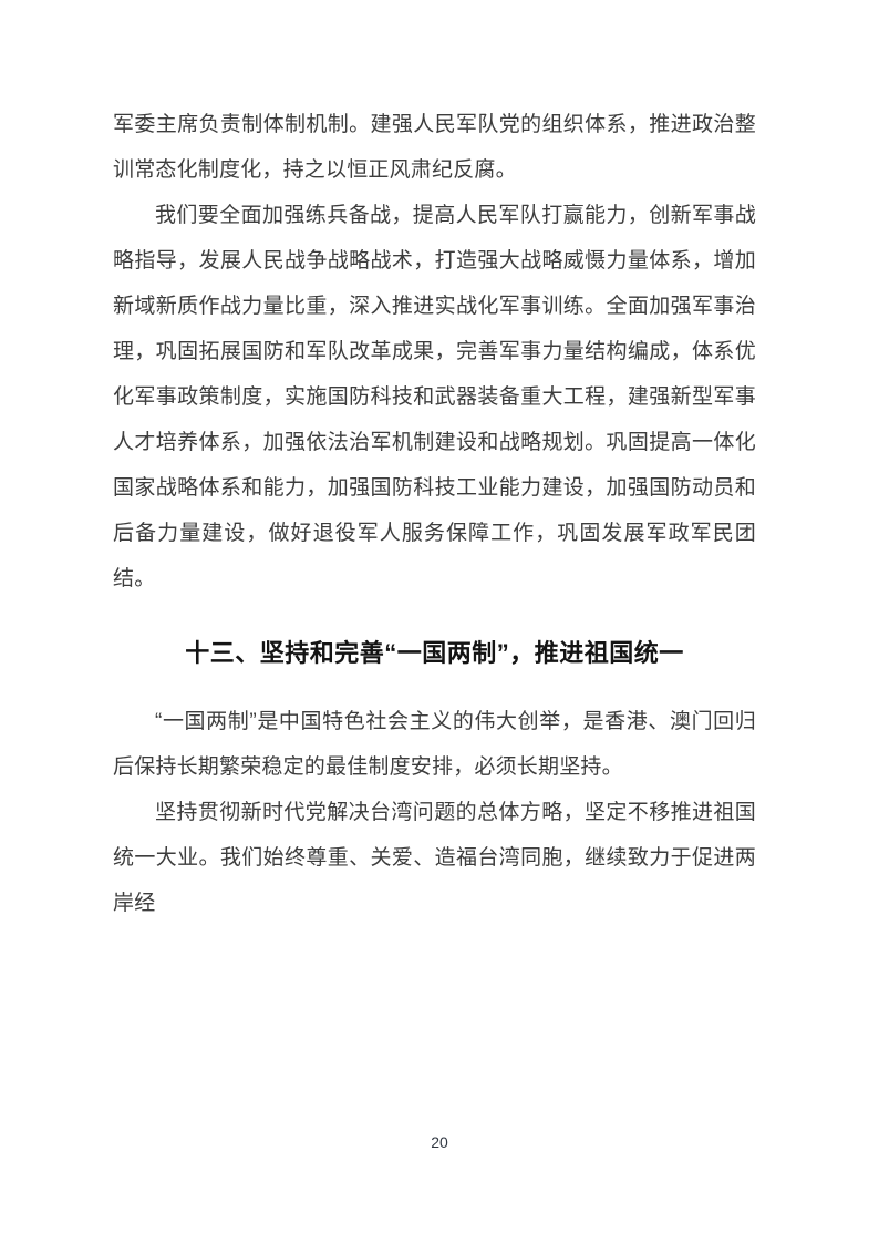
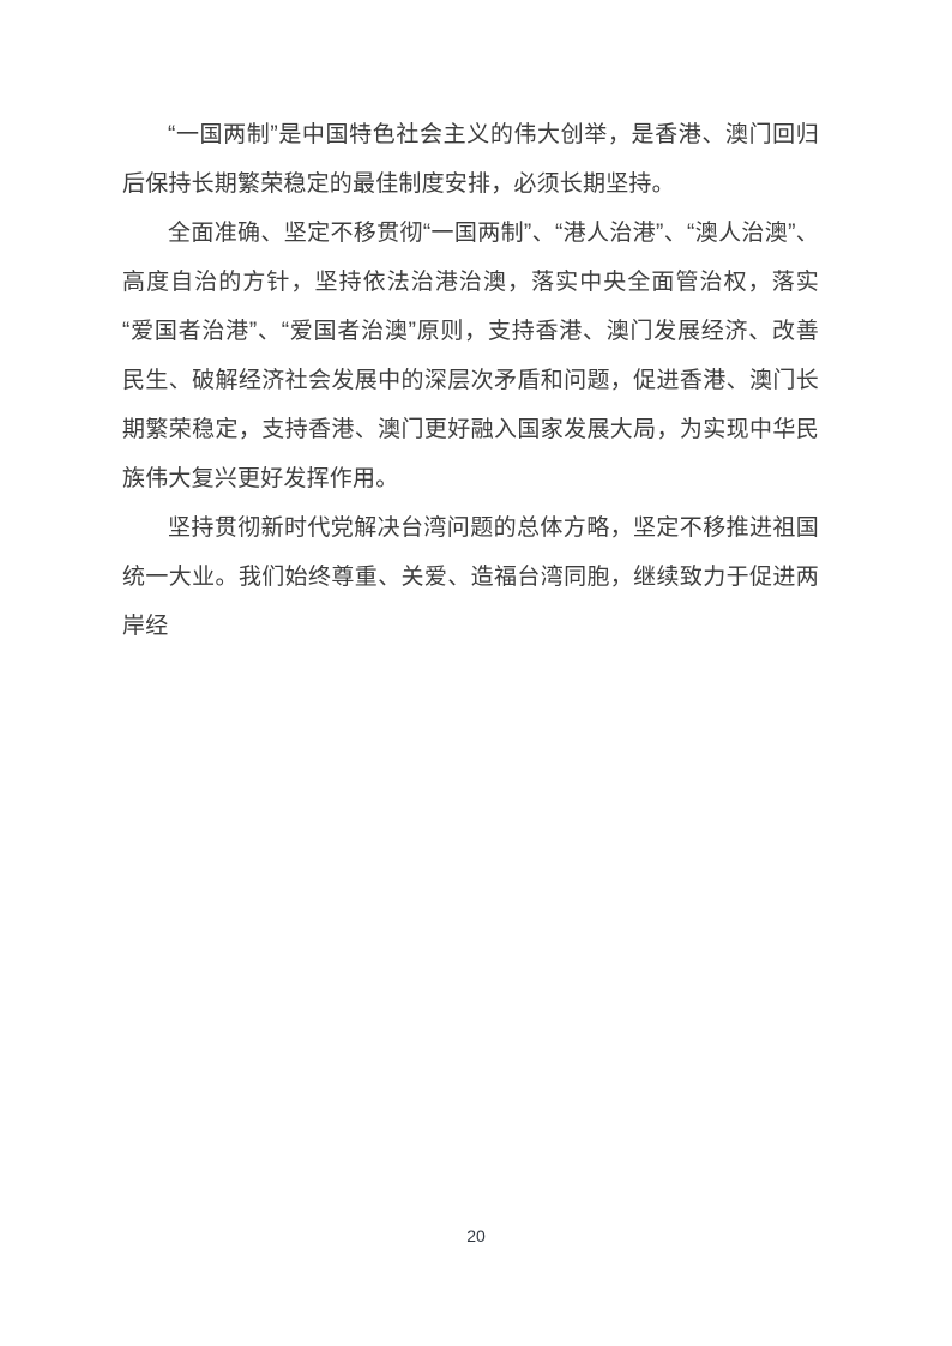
- 军委主席负责制体制机制。建强人民军队党的组织体系，推进政治整训常态化制度化，持之以恒正风肃纪反腐。
- 我们要全面加强练兵备战，提高人民军队打赢能力，创新军事战略指导，发展人民战争战略战术，打造强大战略威慑力量体系，增加新域新质作战力量比重，深入推进实战化军事训练。全面加强军事治理，巩固拓展国防和军队改革成果，完善军事力量结构编成，体系优化军事政策制度，实施国防科技和武器装备重大工程，建强新型军事人才培养体系，加强依法治军机制建设和战略规划。巩固提高一体化国家战略体系和能力，加强国防科技工业能力建设，加强国防动员和后备力量建设，做好退役军人服务保障工作，巩固发展军政军民团结。
- 十三、坚持和完善“一国两制”，推进祖国统一
  “一国两制”是中国特色社会主义的伟大创举，是香港、澳门回归后保持长期繁荣稳定的最佳制度安排，必须长期坚持。
+ 全面准确、坚定不移贯彻“一国两制”、“港人治港”、“澳人治澳”、高度自治的方针，坚持依法治港治澳，落实中央全面管治权，落实“爱国者治港”、“爱国者治澳”原则，支持香港、澳门发展经济、改善民生、破解经济社会发展中的深层次矛盾和问题，促进香港、澳门长期繁荣稳定，支持香港、澳门更好融入国家发展大局，为实现中华民族伟大复兴更好发挥作用。
  坚持贯彻新时代党解决台湾问题的总体方略，坚定不移推进祖国统一大业。我们始终尊重、关爱、造福台湾同胞，继续致力于促进两岸经
  20
